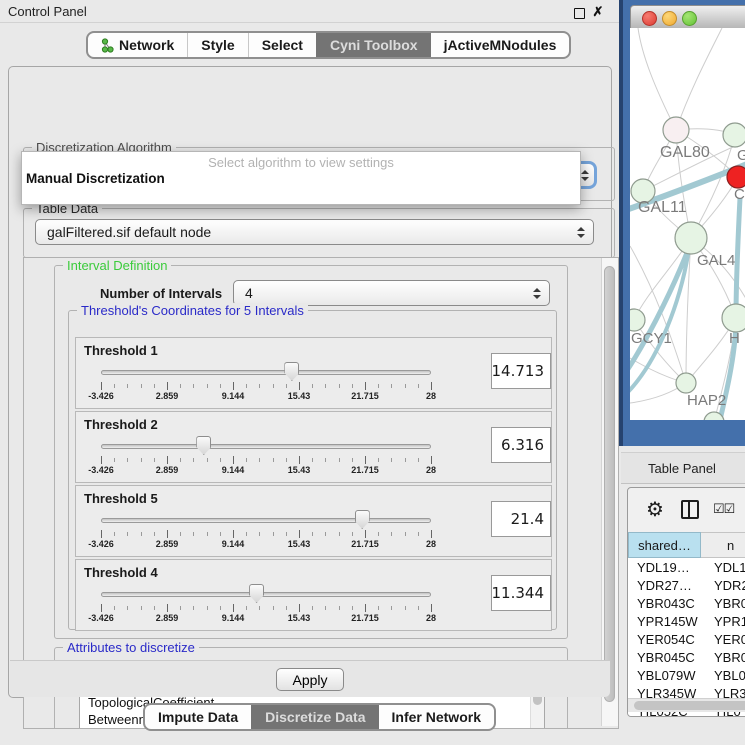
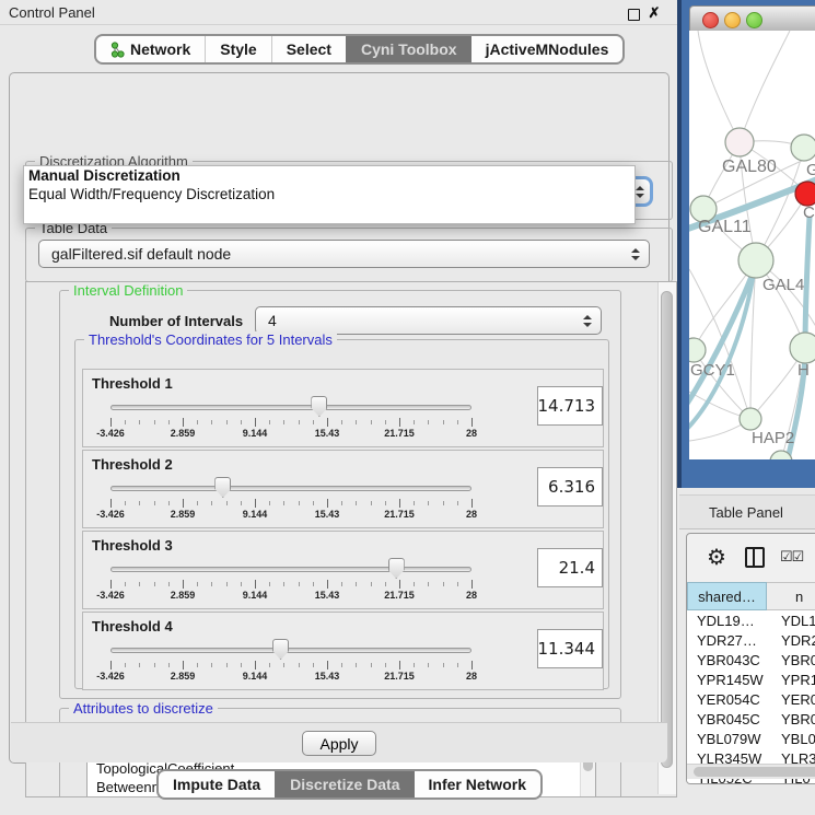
  Control Panel
  ✗
  Network
  Style
  Select
  Cyni Toolbox
  jActiveMNodules
  Discretization Algorithm
- Select algorithm to view settings
  Manual Discretization
+ Equal Width/Frequency Discretization
  Table Data
  galFiltered.sif default node
  Interval Definition
  Number of Intervals
  4
  Threshold's Coordinates for 5 Intervals
  Threshold 1
  -3.426
  2.859
  9.144
  15.43
  21.715
  28
  14.713
  Threshold 2
  -3.426
  2.859
  9.144
  15.43
  21.715
  28
  6.316
- Threshold 5
+ Threshold 3
  -3.426
  2.859
  9.144
  15.43
  21.715
  28
  21.4
  Threshold 4
  -3.426
  2.859
  9.144
  15.43
  21.715
  28
  11.344
  Attributes to discretize
  Apply
  Impute Data
  Discretize Data
  Infer Network
  GAL80
  G
  C
  GAL11
  GAL4
  GCY1
  H
  HAP2
  Table Panel
  ⚙
  ☑☑
  shared…
  n
  YDL19…
  YDL1
  YDR27…
  YDR
  YBR043C
  YBR0
  YPR145W
  YPR1
  YER054C
  YER0
  YBR045C
  YBR0
  YBL079W
  YBL0
  YLR345W
  YLR3
